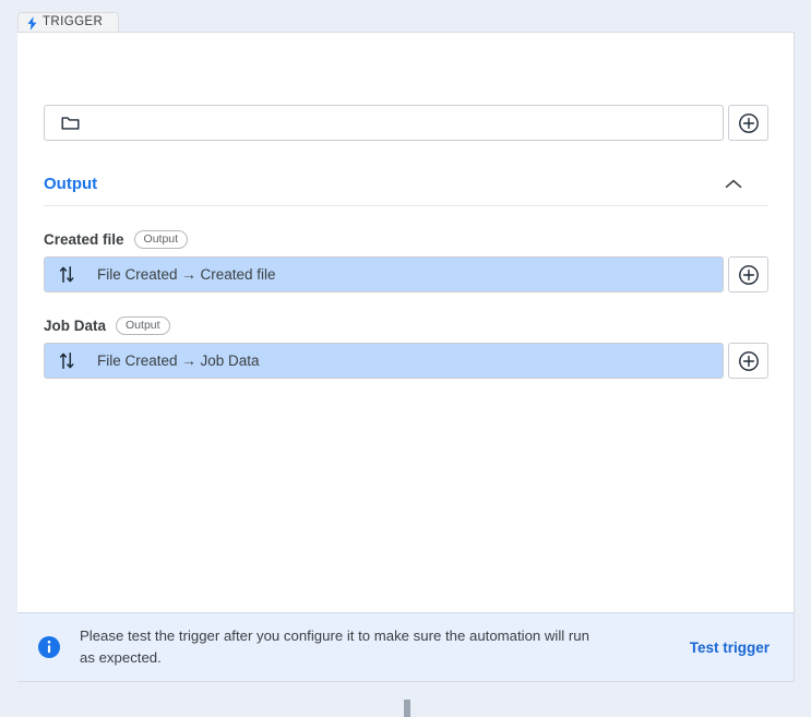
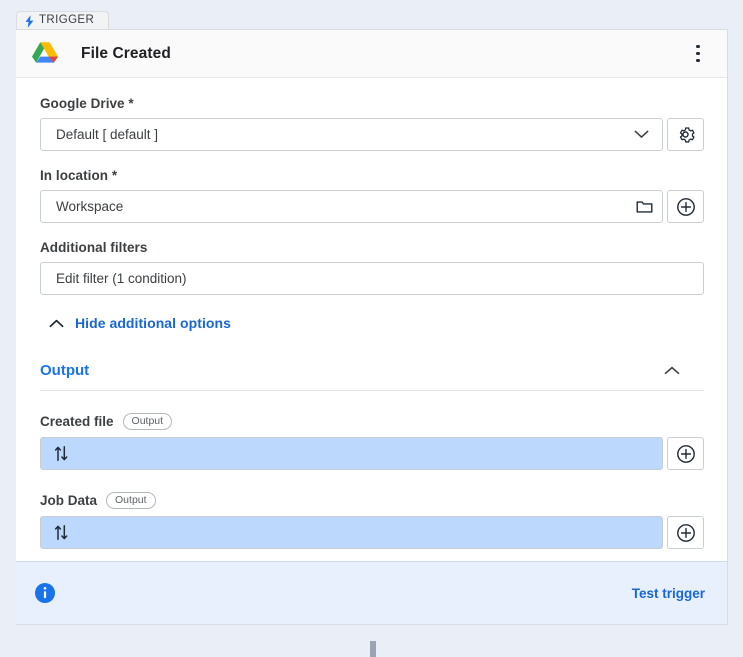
  TRIGGER
+ File Created
+ Google Drive *
+ Default [ default ]
+ In location *
+ Workspace
+ Additional filters
+ Edit filter (1 condition)
+ Hide additional options
  Output
  Created file
  Output
- File Created → Created file
  Job Data
  Output
- File Created → Job Data
- Please test the trigger after you configure it to make sure the automation will run as expected.
  Test trigger
